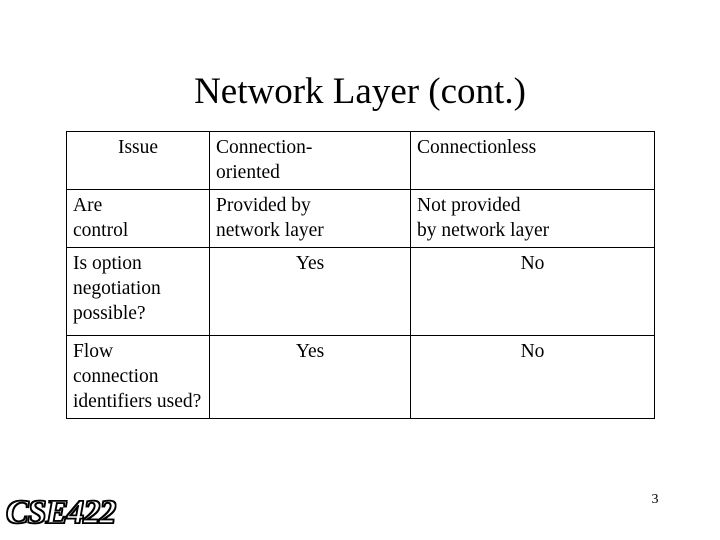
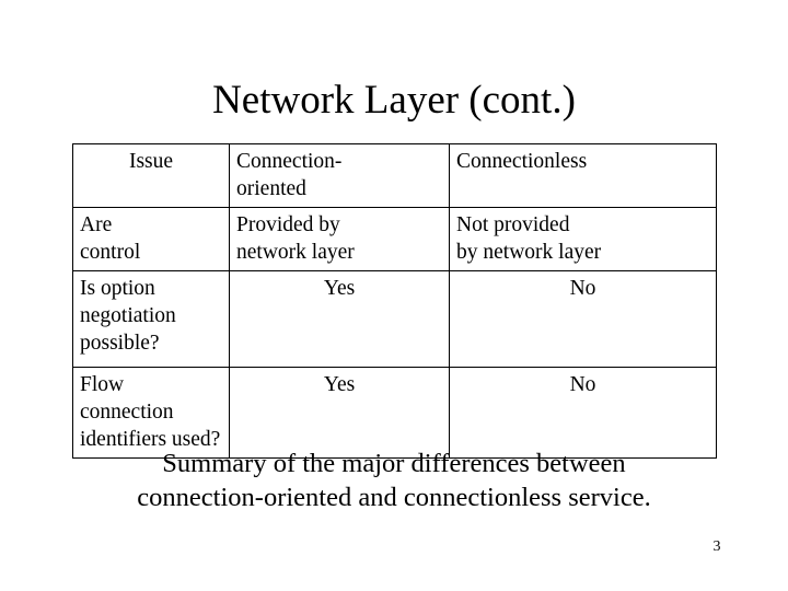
  Network Layer (cont.)
  Issue	Connection- oriented	Connectionless
  Are control	Provided by network layer	Not provided by network layer
  Is option negotiation possible?	Yes	No
  Flow connection identifiers used?	Yes	No
+ Summary of the major differences between
+ connection-oriented and connectionless service.
  3
- CSE422
